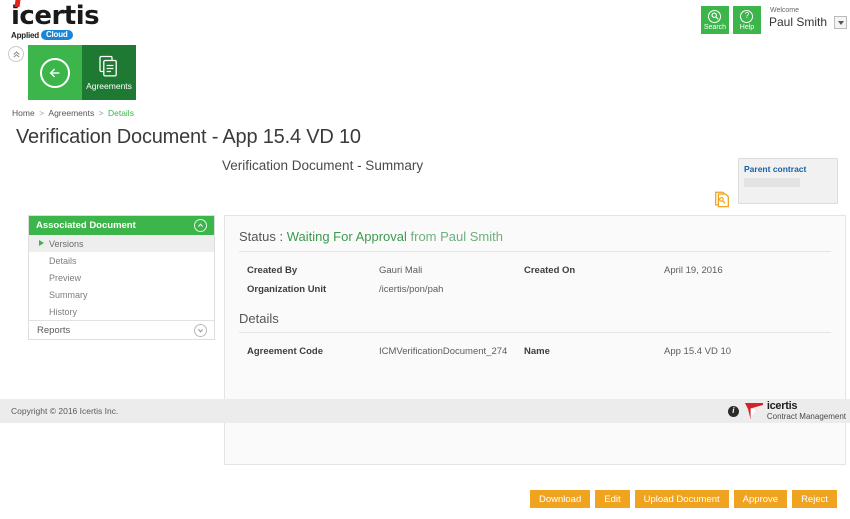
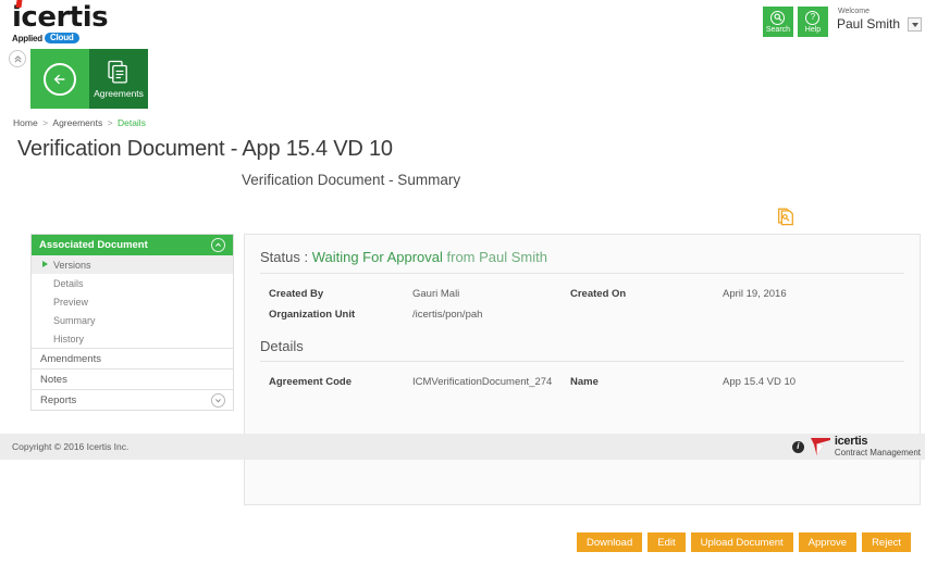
  icertis
  Applied
  Cloud
  ?
  Paul Smith
  Agreements
  Home > Agreements > Details
  Verification Document - App 15.4 VD 10
  Verification Document - Summary
- Parent contract
  Associated Document
  Versions
  Details
  Preview
  Summary
  History
+ Amendments
+ Notes
  Reports
  Status : Waiting For Approval from Paul Smith
  Created By
  Gauri Mali
  Created On
  April 19, 2016
  Organization Unit
  /icertis/pon/pah
  Details
  Agreement Code
  ICMVerificationDocument_274
  Name
  App 15.4 VD 10
  Copyright © 2016 Icertis Inc.
  i
  icertis
  Contract Management
  Download
  Edit
  Upload Document
  Approve
  Reject
